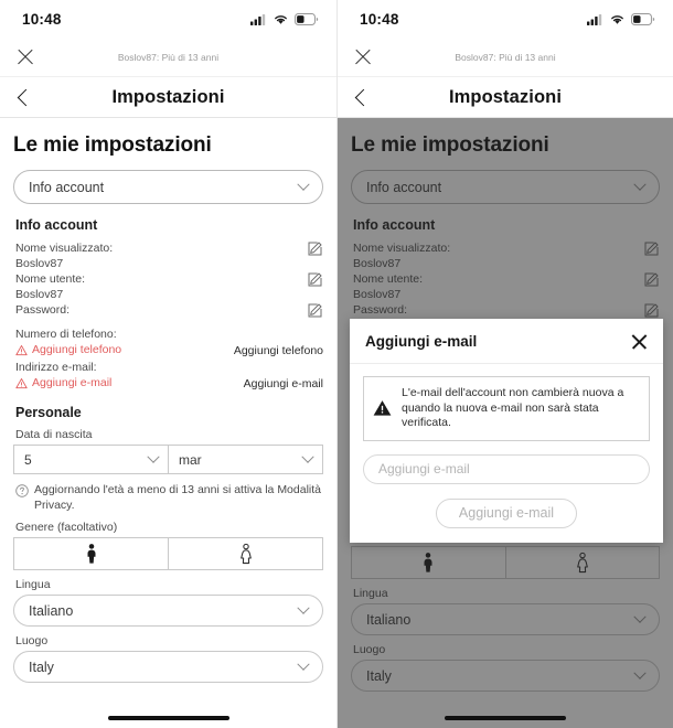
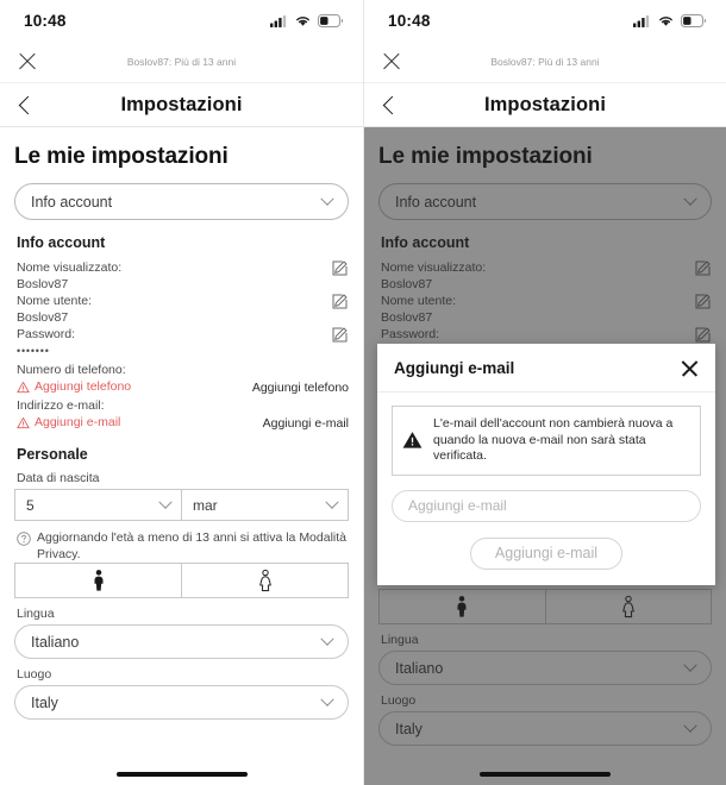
  10:48
  Boslov87: Più di 13 anni
  Impostazioni
  Le mie impostazioni
  Info account
  Info account
  Nome visualizzato:
  Boslov87
  Nome utente:
  Boslov87
  Password:
+ •••••••
  Numero di telefono:
  Aggiungi telefono
  Aggiungi telefono
  Indirizzo e-mail:
  Aggiungi e-mail
  Aggiungi e-mail
  Personale
  Data di nascita
  5
  mar
  Aggiornando l'età a meno di 13 anni si attiva la Modalità Privacy.
- Genere (facoltativo)
  Lingua
  Italiano
  Luogo
  Italy
  10:48
  Boslov87: Più di 13 anni
  Impostazioni
  Le mie impostazioni
  Info account
  Info account
  Nome visualizzato:
  Boslov87
  Nome utente:
  Boslov87
  Password:
  Lingua
  Italiano
  Luogo
  Italy
  Aggiungi e-mail
  L'e-mail dell'account non cambierà nuova a quando la nuova e-mail non sarà stata verificata.
  Aggiungi e-mail
  Aggiungi e-mail
